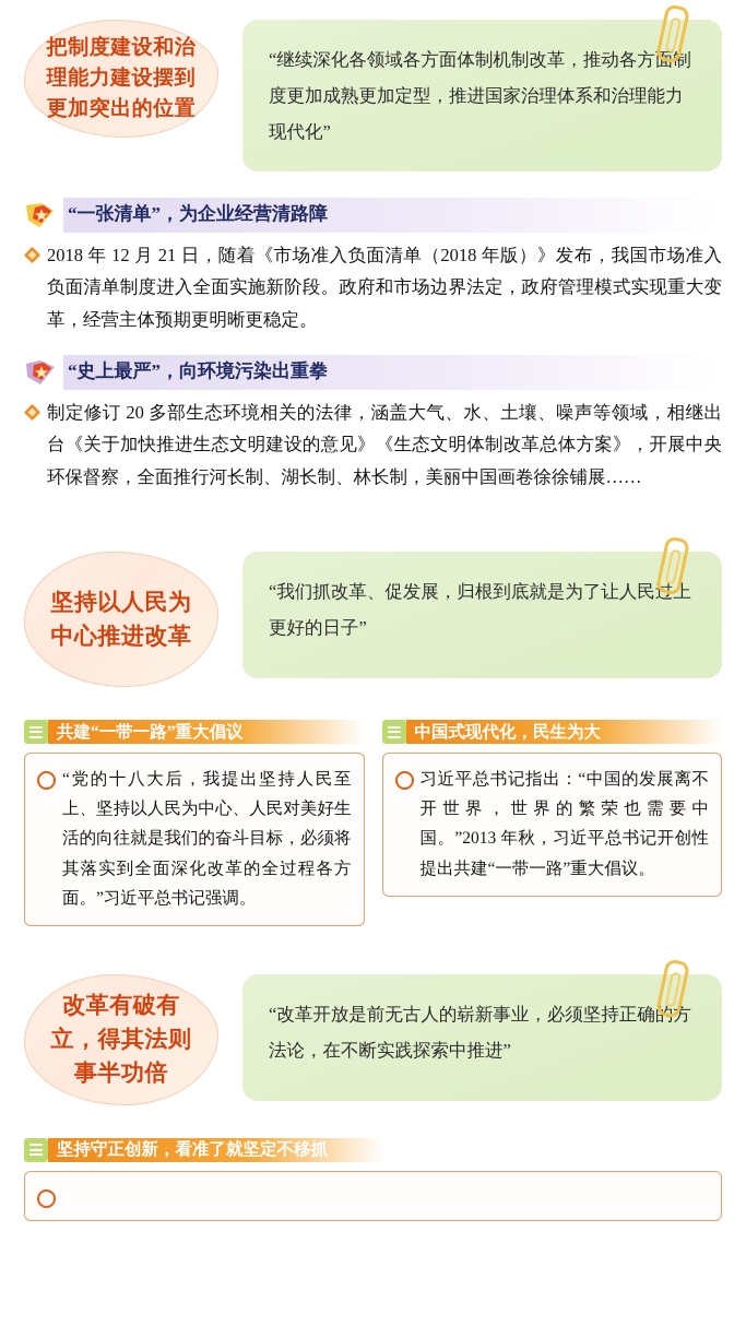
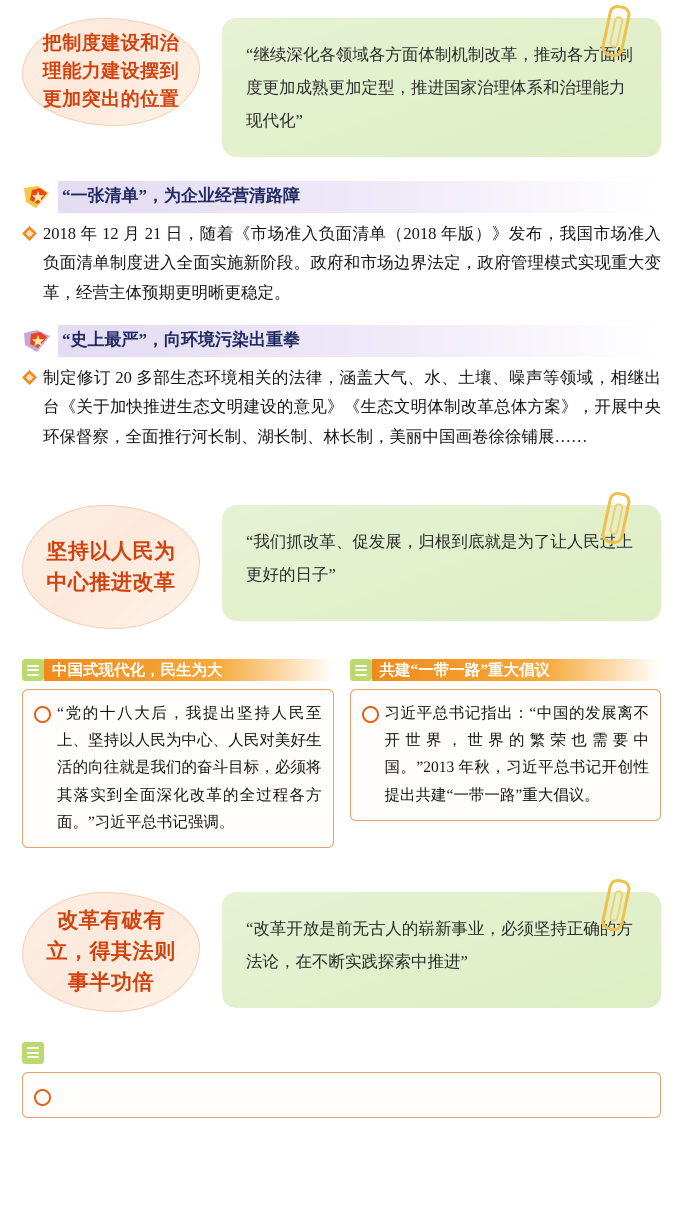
  把制度建设和治理能力建设摆到更加突出的位置
  “继续深化各领域各方面体制机制改革，推动各方面制度更加成熟更加定型，推进国家治理体系和治理能力现代化”
  “一张清单”，为企业经营清路障
  2018 年 12 月 21 日，随着《市场准入负面清单（2018 年版）》发布，我国市场准入负面清单制度进入全面实施新阶段。政府和市场边界法定，政府管理模式实现重大变革，经营主体预期更明晰更稳定。
  “史上最严”，向环境污染出重拳
  制定修订 20 多部生态环境相关的法律，涵盖大气、水、土壤、噪声等领域，相继出台《关于加快推进生态文明建设的意见》《生态文明体制改革总体方案》，开展中央环保督察，全面推行河长制、湖长制、林长制，美丽中国画卷徐徐铺展……
  坚持以人民为中心推进改革
  “我们抓改革、促发展，归根到底就是为了让人民过上更好的日子”
- 共建“一带一路”重大倡议
+ 中国式现代化，民生为大
  “党的十八大后，我提出坚持人民至上、坚持以人民为中心、人民对美好生活的向往就是我们的奋斗目标，必须将其落实到全面深化改革的全过程各方面。”习近平总书记强调。
- 中国式现代化，民生为大
+ 共建“一带一路”重大倡议
  习近平总书记指出：“中国的发展离不开世界，世界的繁荣也需要中国。”2013 年秋，习近平总书记开创性提出共建“一带一路”重大倡议。
  改革有破有立，得其法则事半功倍
  “改革开放是前无古人的崭新事业，必须坚持正确的方法论，在不断实践探索中推进”
- 坚持守正创新，看准了就坚定不移抓
